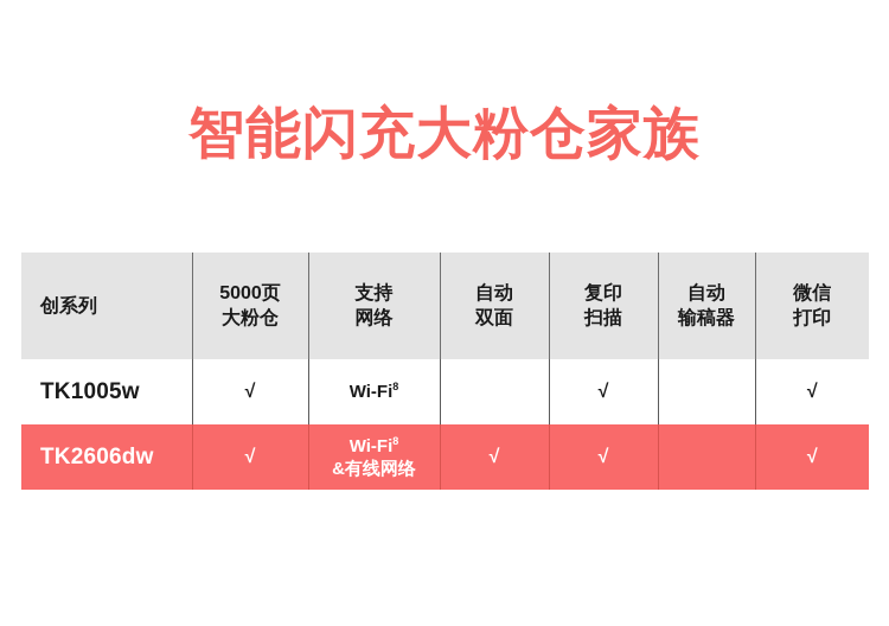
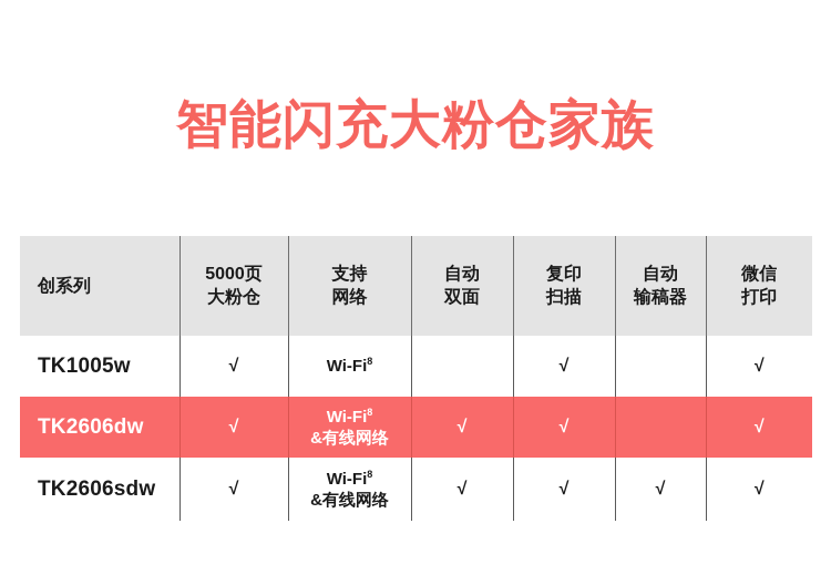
  智能闪充大粉仓家族
  创系列	5000页 大粉仓	支持 网络	自动 双面	复印 扫描	自动 输稿器	微信 打印
  TK1005w	√	Wi-Fi8		√		√
  TK2606dw	√	Wi-Fi8 &有线网络	√	√		√
+ TK2606sdw	√	Wi-Fi8 &有线网络	√	√	√	√
